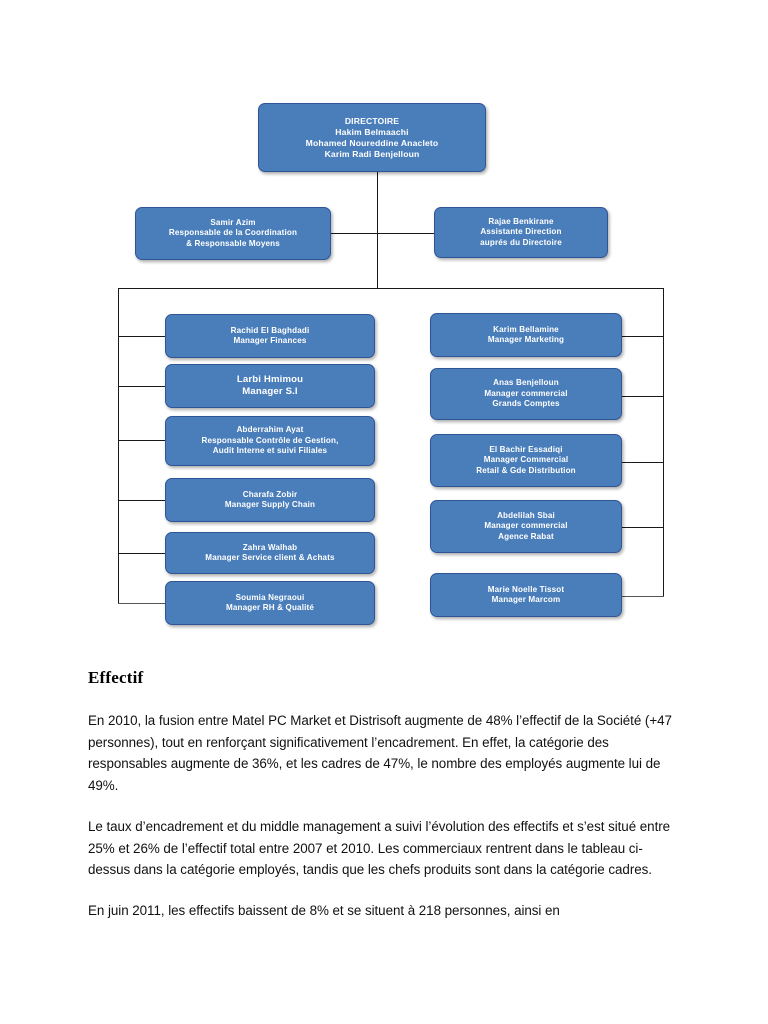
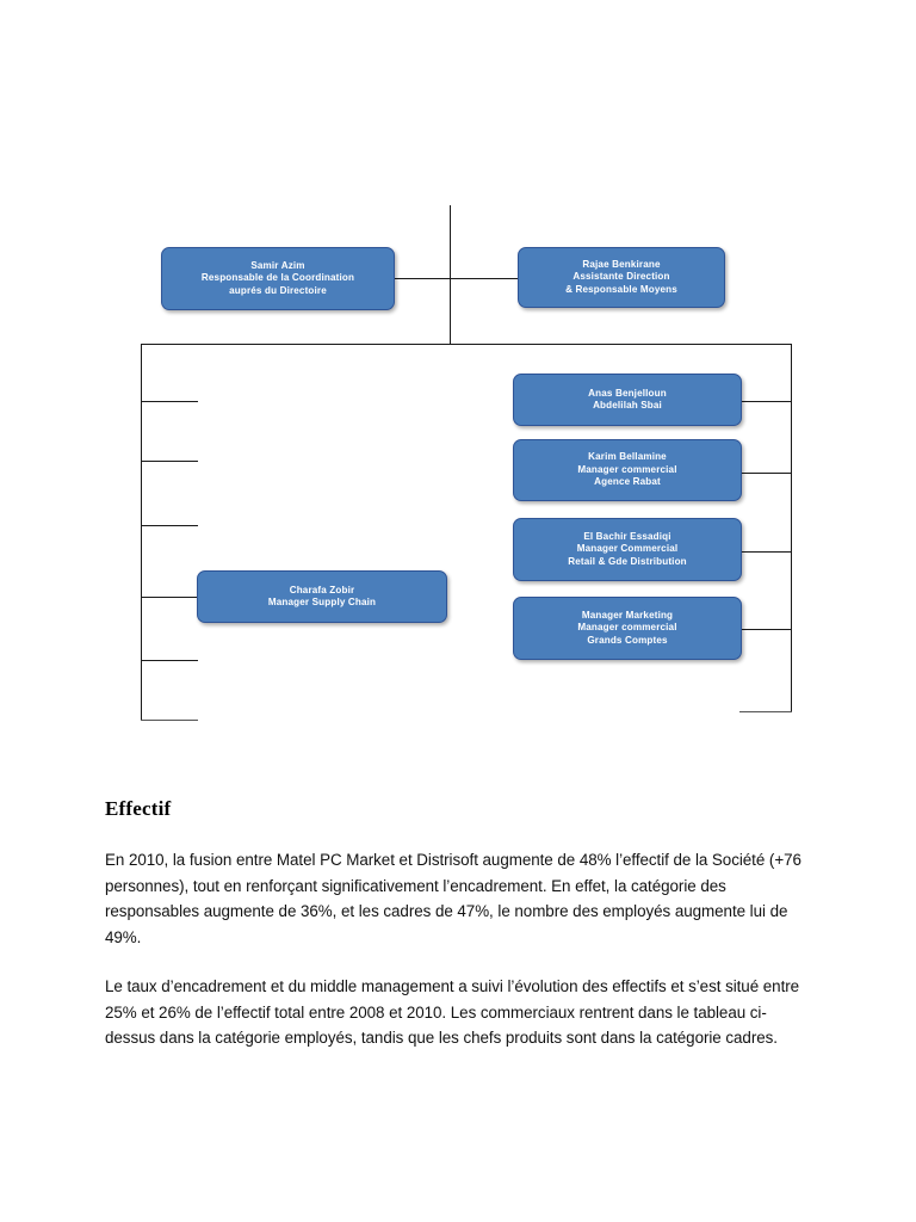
- DIRECTOIRE
- Hakim Belmaachi
- Mohamed Noureddine Anacleto
- Karim Radi Benjelloun
  Samir Azim
  Responsable de la Coordination
- & Responsable Moyens
+ auprés du Directoire
  Rajae Benkirane
  Assistante Direction
- auprés du Directoire
+ & Responsable Moyens
- Rachid El Baghdadi
- Manager Finances
- Larbi Hmimou
- Manager S.I
- Abderrahim Ayat
- Responsable Contrôle de Gestion,
- Audit Interne et suivi Filiales
  Charafa Zobir
  Manager Supply Chain
- Zahra Walhab
- Manager Service client & Achats
- Soumia Negraoui
- Manager RH & Qualité
- Karim Bellamine
+ Anas Benjelloun
- Manager Marketing
+ Abdelilah Sbai
- Anas Benjelloun
+ Karim Bellamine
  Manager commercial
- Grands Comptes
+ Agence Rabat
  El Bachir Essadiqi
  Manager Commercial
  Retail & Gde Distribution
- Abdelilah Sbai
+ Manager Marketing
  Manager commercial
- Agence Rabat
+ Grands Comptes
- Marie Noelle Tissot
- Manager Marcom
  Effectif
- En 2010, la fusion entre Matel PC Market et Distrisoft augmente de 48% l’effectif de la Société (+47 personnes), tout en renforçant significativement l’encadrement. En effet, la catégorie des responsables augmente de 36%, et les cadres de 47%, le nombre des employés augmente lui de 49%.
+ En 2010, la fusion entre Matel PC Market et Distrisoft augmente de 48% l’effectif de la Société (+76 personnes), tout en renforçant significativement l’encadrement. En effet, la catégorie des responsables augmente de 36%, et les cadres de 47%, le nombre des employés augmente lui de 49%.
- Le taux d’encadrement et du middle management a suivi l’évolution des effectifs et s’est situé entre 25% et 26% de l’effectif total entre 2007 et 2010. Les commerciaux rentrent dans le tableau ci-dessus dans la catégorie employés, tandis que les chefs produits sont dans la catégorie cadres.
+ Le taux d’encadrement et du middle management a suivi l’évolution des effectifs et s’est situé entre 25% et 26% de l’effectif total entre 2008 et 2010. Les commerciaux rentrent dans le tableau ci-dessus dans la catégorie employés, tandis que les chefs produits sont dans la catégorie cadres.
- En juin 2011, les effectifs baissent de 8% et se situent à 218 personnes, ainsi en
